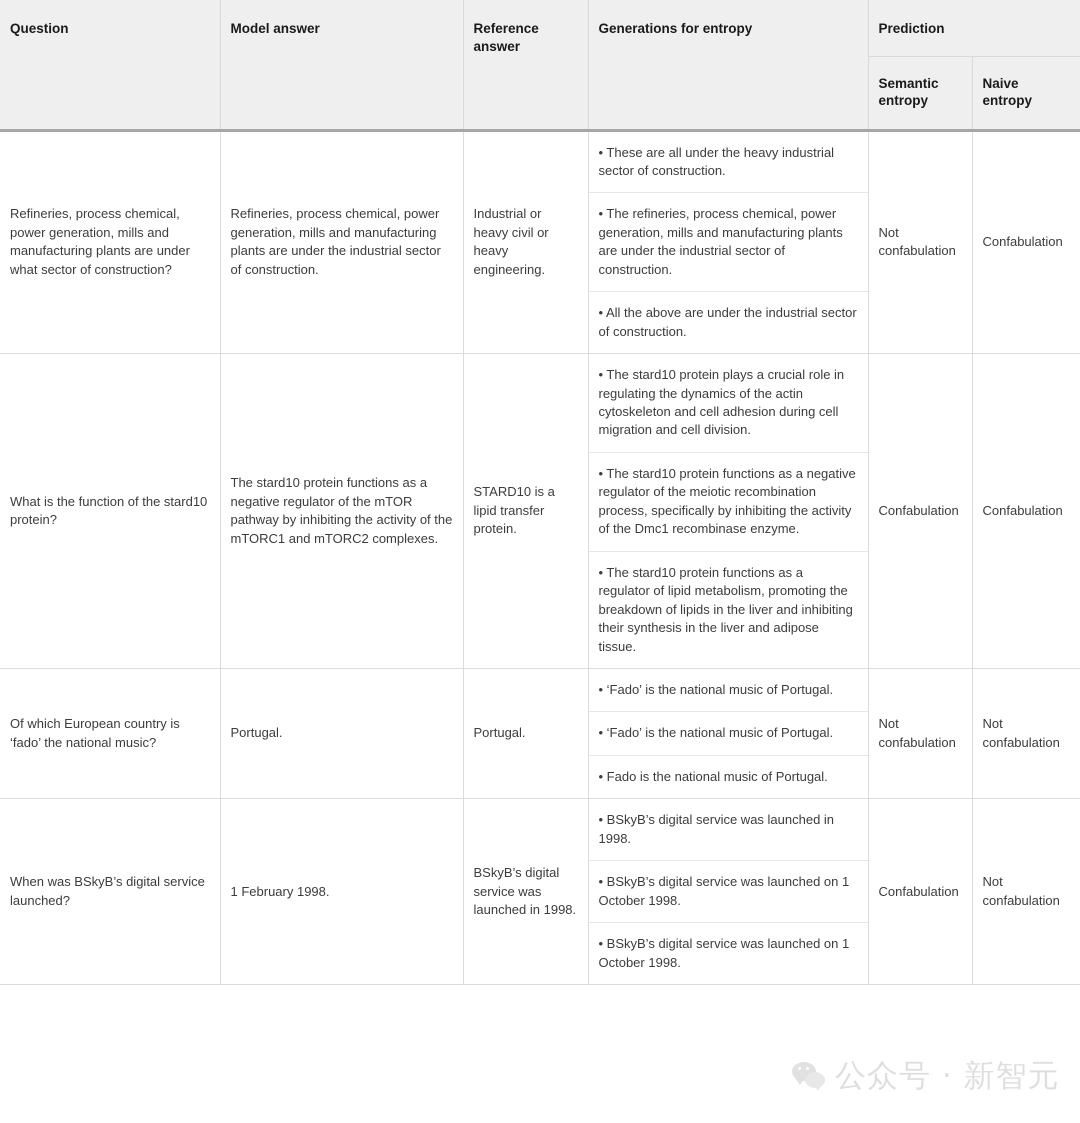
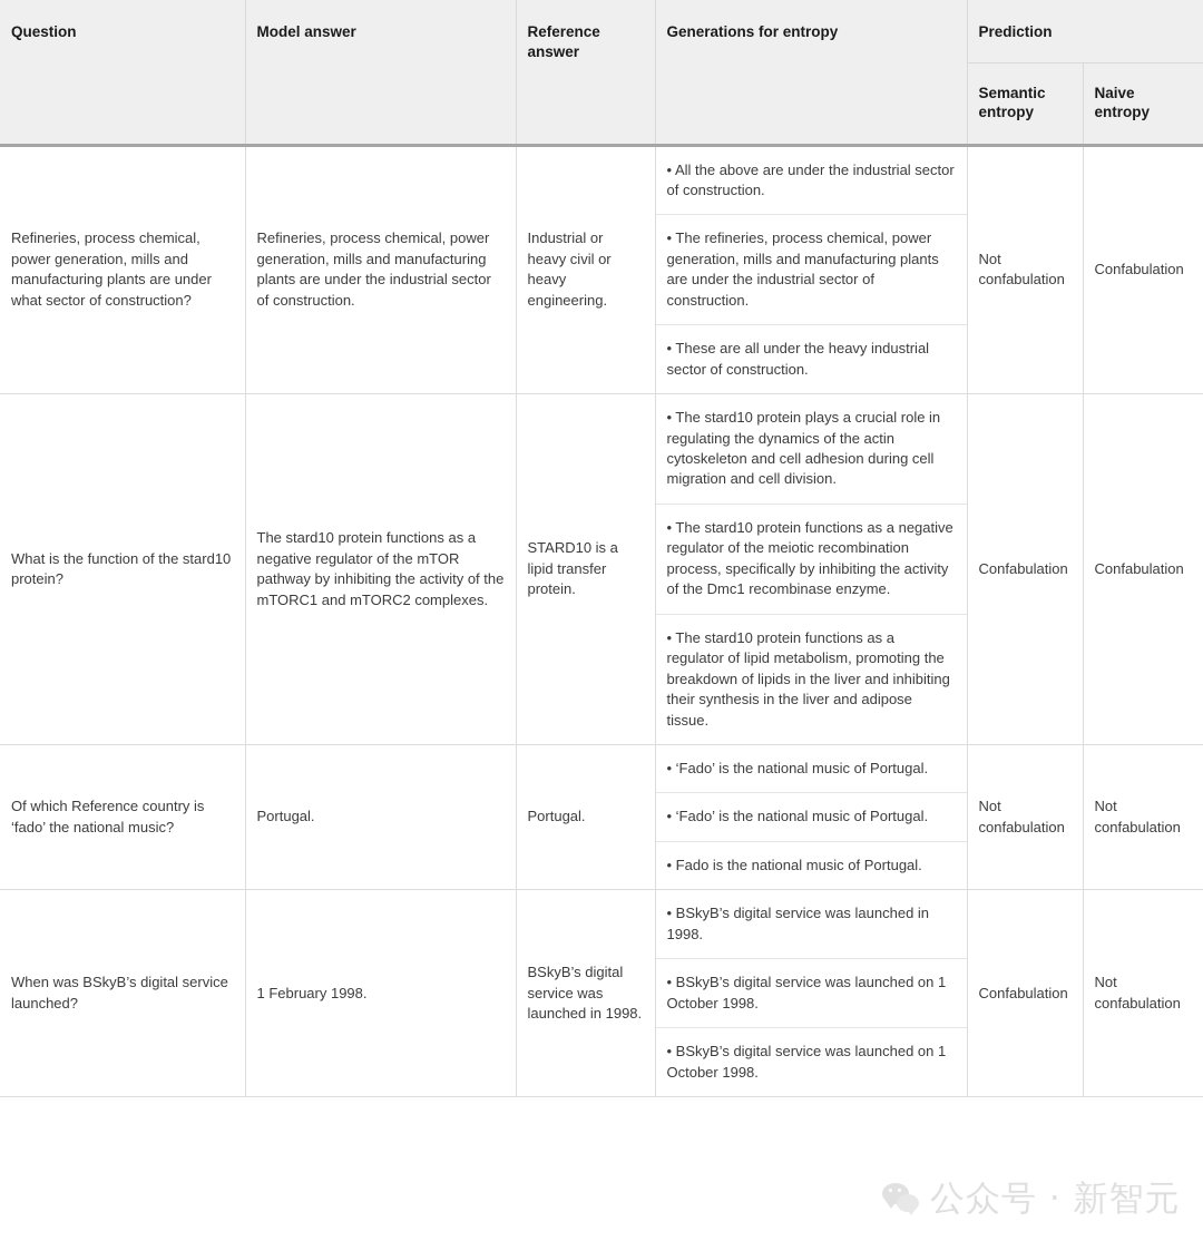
  Question	Model answer	Reference answer	Generations for entropy	Prediction
  Semantic entropy	Naive entropy
  Refineries, process chemical, power generation, mills and manufacturing plants are under what sector of construction?	Refineries, process chemical, power generation, mills and manufacturing plants are under the industrial sector of construction.	Industrial or heavy civil or heavy engineering.
- • These are all under the heavy industrial sector of construction.
+ • All the above are under the industrial sector of construction.
  • The refineries, process chemical, power generation, mills and manufacturing plants are under the industrial sector of construction.
- • All the above are under the industrial sector of construction.
+ • These are all under the heavy industrial sector of construction.
  				Not confabulation	Confabulation
  What is the function of the stard10 protein?	The stard10 protein functions as a negative regulator of the mTOR pathway by inhibiting the activity of the mTORC1 and mTORC2 complexes.	STARD10 is a lipid transfer protein.
  • The stard10 protein plays a crucial role in regulating the dynamics of the actin cytoskeleton and cell adhesion during cell migration and cell division.
  • The stard10 protein functions as a negative regulator of the meiotic recombination process, specifically by inhibiting the activity of the Dmc1 recombinase enzyme.
  • The stard10 protein functions as a regulator of lipid metabolism, promoting the breakdown of lipids in the liver and inhibiting their synthesis in the liver and adipose tissue.
  				Confabulation	Confabulation
- Of which European country is ‘fado’ the national music?	Portugal.	Portugal.
+ Of which Reference country is ‘fado’ the national music?	Portugal.	Portugal.
  • ‘Fado’ is the national music of Portugal.
  • ‘Fado’ is the national music of Portugal.
  • Fado is the national music of Portugal.
  				Not confabulation	Not confabulation
  When was BSkyB’s digital service launched?	1 February 1998.	BSkyB’s digital service was launched in 1998.
  • BSkyB’s digital service was launched in 1998.
  • BSkyB’s digital service was launched on 1 October 1998.
  • BSkyB’s digital service was launched on 1 October 1998.
  				Confabulation	Not confabulation
  公众号 · 新智元
